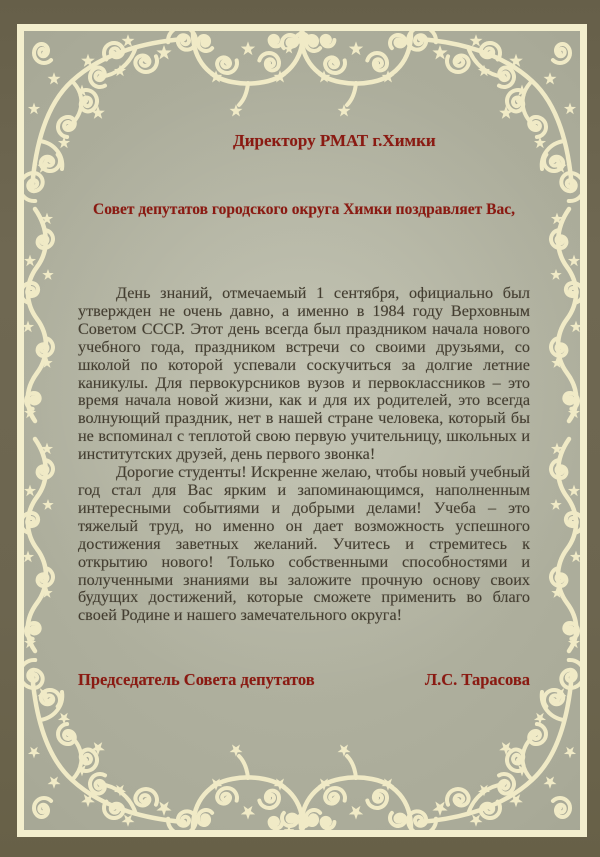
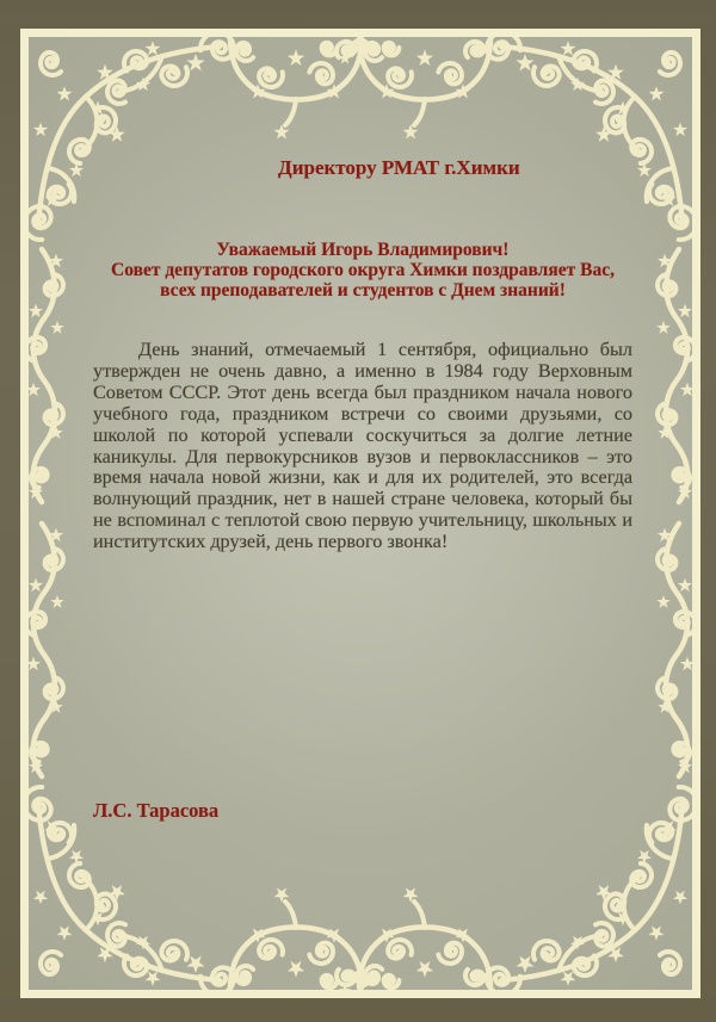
  Директору РМАТ г.Химки
+ Уважаемый Игорь Владимирович!
  Совет депутатов городского округа Химки поздравляет Вас,
+ всех преподавателей и студентов с Днем знаний!
  День знаний, отмечаемый 1 сентября, официально был утвержден не очень давно, а именно в 1984 году Верховным Советом СССР. Этот день всегда был праздником начала нового учебного года, праздником встречи со своими друзьями, со школой по которой успевали соскучиться за долгие летние каникулы. Для первокурсников вузов и первоклассников – это время начала новой жизни, как и для их родителей, это всегда волнующий праздник, нет в нашей стране человека, который бы не вспоминал с теплотой свою первую учительницу, школьных и институтских друзей, день первого звонка!
- Дорогие студенты! Искренне желаю, чтобы новый учебный год стал для Вас ярким и запоминающимся, наполненным интересными событиями и добрыми делами! Учеба – это тяжелый труд, но именно он дает возможность успешного достижения заветных желаний. Учитесь и стремитесь к открытию нового! Только собственными способностями и полученными знаниями вы заложите прочную основу своих будущих достижений, которые сможете применить во благо своей Родине и нашего замечательного округа!
- Председатель Совета депутатов
  Л.С. Тарасова
